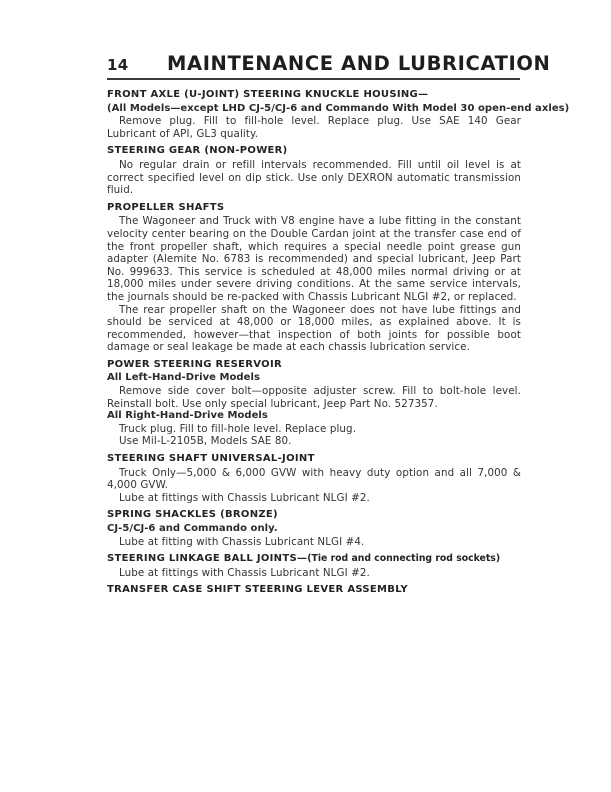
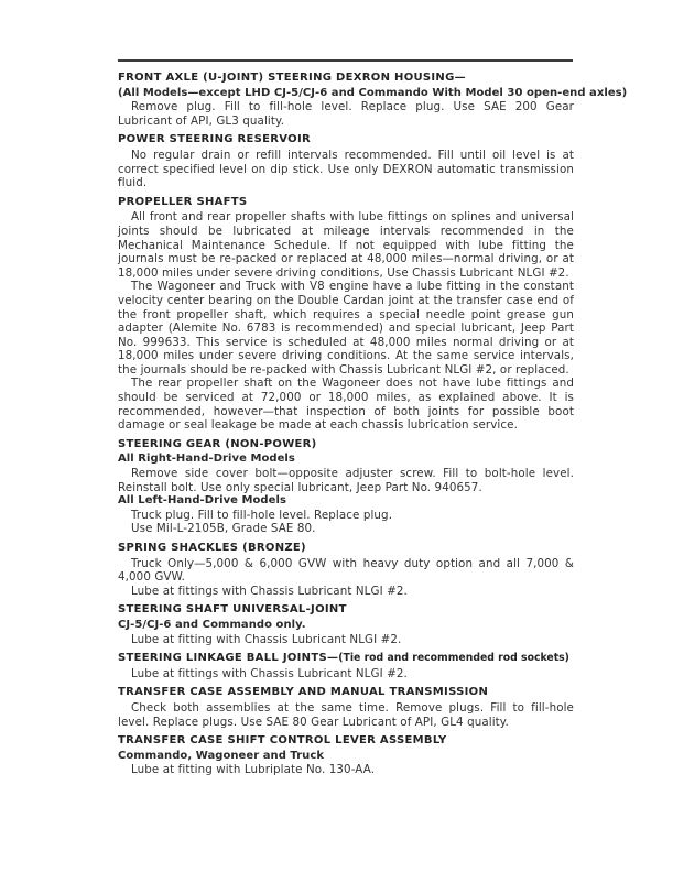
- 14
- MAINTENANCE AND LUBRICATION
- FRONT AXLE (U-JOINT) STEERING KNUCKLE HOUSING—
+ FRONT AXLE (U-JOINT) STEERING DEXRON HOUSING—
  (All Models—except LHD CJ-5/CJ-6 and Commando With Model 30 open-end axles)
- Remove plug. Fill to fill-hole level. Replace plug. Use SAE 140 Gear Lubricant of API, GL3 quality.
+ Remove plug. Fill to fill-hole level. Replace plug. Use SAE 200 Gear Lubricant of API, GL3 quality.
- STEERING GEAR (NON-POWER)
+ POWER STEERING RESERVOIR
  No regular drain or refill intervals recommended. Fill until oil level is at correct specified level on dip stick. Use only DEXRON automatic transmission fluid.
  PROPELLER SHAFTS
+ All front and rear propeller shafts with lube fittings on splines and universal joints should be lubricated at mileage intervals recommended in the Mechanical Maintenance Schedule. If not equipped with lube fitting the journals must be re-packed or replaced at 48,000 miles—normal driving, or at 18,000 miles under severe driving conditions, Use Chassis Lubricant NLGI #2.
  The Wagoneer and Truck with V8 engine have a lube fitting in the constant velocity center bearing on the Double Cardan joint at the transfer case end of the front propeller shaft, which requires a special needle point grease gun adapter (Alemite No. 6783 is recommended) and special lubricant, Jeep Part No. 999633. This service is scheduled at 48,000 miles normal driving or at 18,000 miles under severe driving conditions. At the same service intervals, the journals should be re-packed with Chassis Lubricant NLGI #2, or replaced.
- The rear propeller shaft on the Wagoneer does not have lube fittings and should be serviced at 48,000 or 18,000 miles, as explained above. It is recommended, however—that inspection of both joints for possible boot damage or seal leakage be made at each chassis lubrication service.
+ The rear propeller shaft on the Wagoneer does not have lube fittings and should be serviced at 72,000 or 18,000 miles, as explained above. It is recommended, however—that inspection of both joints for possible boot damage or seal leakage be made at each chassis lubrication service.
- POWER STEERING RESERVOIR
+ STEERING GEAR (NON-POWER)
- All Left-Hand-Drive Models
+ All Right-Hand-Drive Models
- Remove side cover bolt—opposite adjuster screw. Fill to bolt-hole level. Reinstall bolt. Use only special lubricant, Jeep Part No. 527357.
+ Remove side cover bolt—opposite adjuster screw. Fill to bolt-hole level. Reinstall bolt. Use only special lubricant, Jeep Part No. 940657.
- All Right-Hand-Drive Models
+ All Left-Hand-Drive Models
  Truck plug. Fill to fill-hole level. Replace plug.
- Use Mil-L-2105B, Models SAE 80.
+ Use Mil-L-2105B, Grade SAE 80.
- STEERING SHAFT UNIVERSAL-JOINT
+ SPRING SHACKLES (BRONZE)
  Truck Only—5,000 & 6,000 GVW with heavy duty option and all 7,000 & 4,000 GVW.
  Lube at fittings with Chassis Lubricant NLGI #2.
- SPRING SHACKLES (BRONZE)
+ STEERING SHAFT UNIVERSAL-JOINT
  CJ-5/CJ-6 and Commando only.
- Lube at fitting with Chassis Lubricant NLGI #4.
+ Lube at fitting with Chassis Lubricant NLGI #2.
- STEERING LINKAGE BALL JOINTS—(Tie rod and connecting rod sockets)
+ STEERING LINKAGE BALL JOINTS—(Tie rod and recommended rod sockets)
  Lube at fittings with Chassis Lubricant NLGI #2.
+ TRANSFER CASE ASSEMBLY AND MANUAL TRANSMISSION
+ Check both assemblies at the same time. Remove plugs. Fill to fill-hole level. Replace plugs. Use SAE 80 Gear Lubricant of API, GL4 quality.
- TRANSFER CASE SHIFT STEERING LEVER ASSEMBLY
+ TRANSFER CASE SHIFT CONTROL LEVER ASSEMBLY
+ Commando, Wagoneer and Truck
+ Lube at fitting with Lubriplate No. 130-AA.
